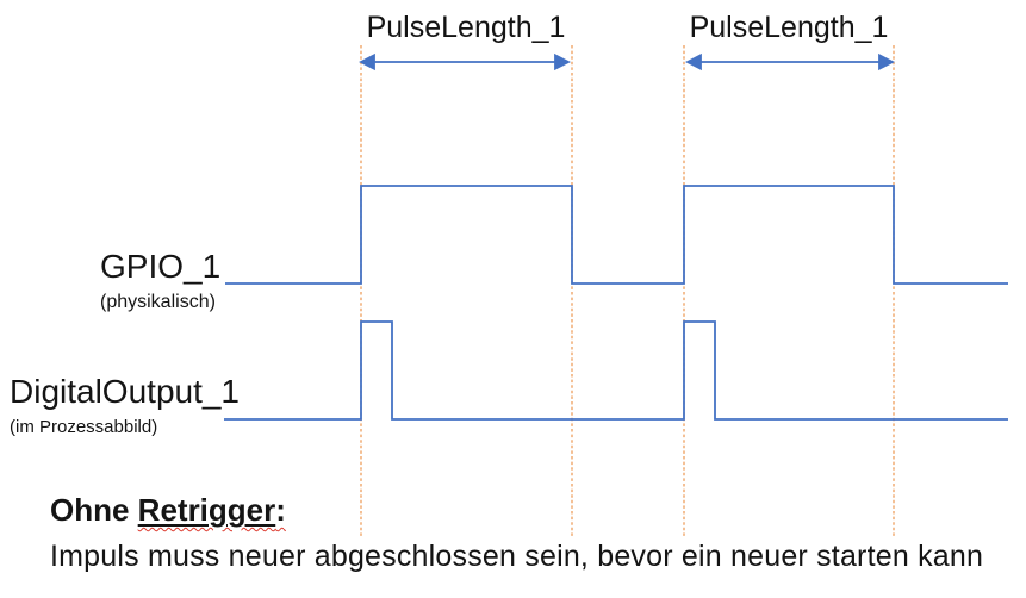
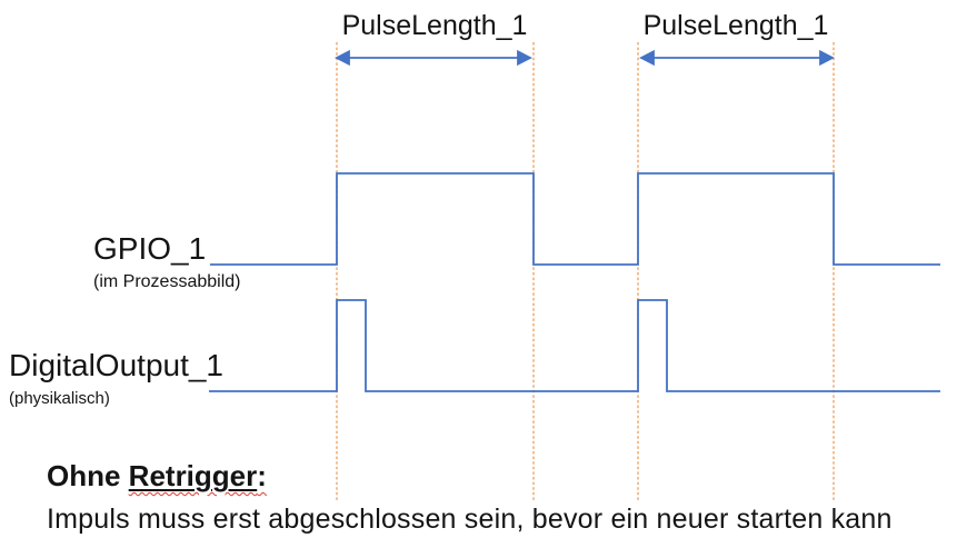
  PulseLength_1
  PulseLength_1
  GPIO_1
- (physikalisch)
+ (im Prozessabbild)
  DigitalOutput_1
- (im Prozessabbild)
+ (physikalisch)
  Ohne Retrigger:
- Impuls muss neuer abgeschlossen sein, bevor ein neuer starten kann
+ Impuls muss erst abgeschlossen sein, bevor ein neuer starten kann
